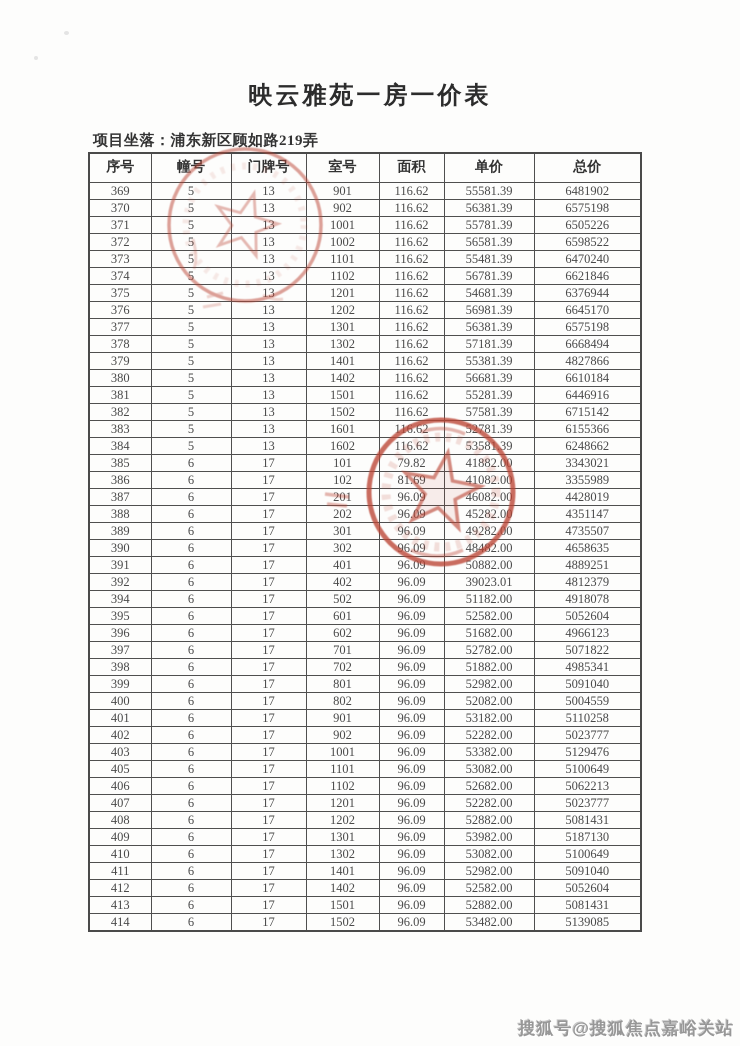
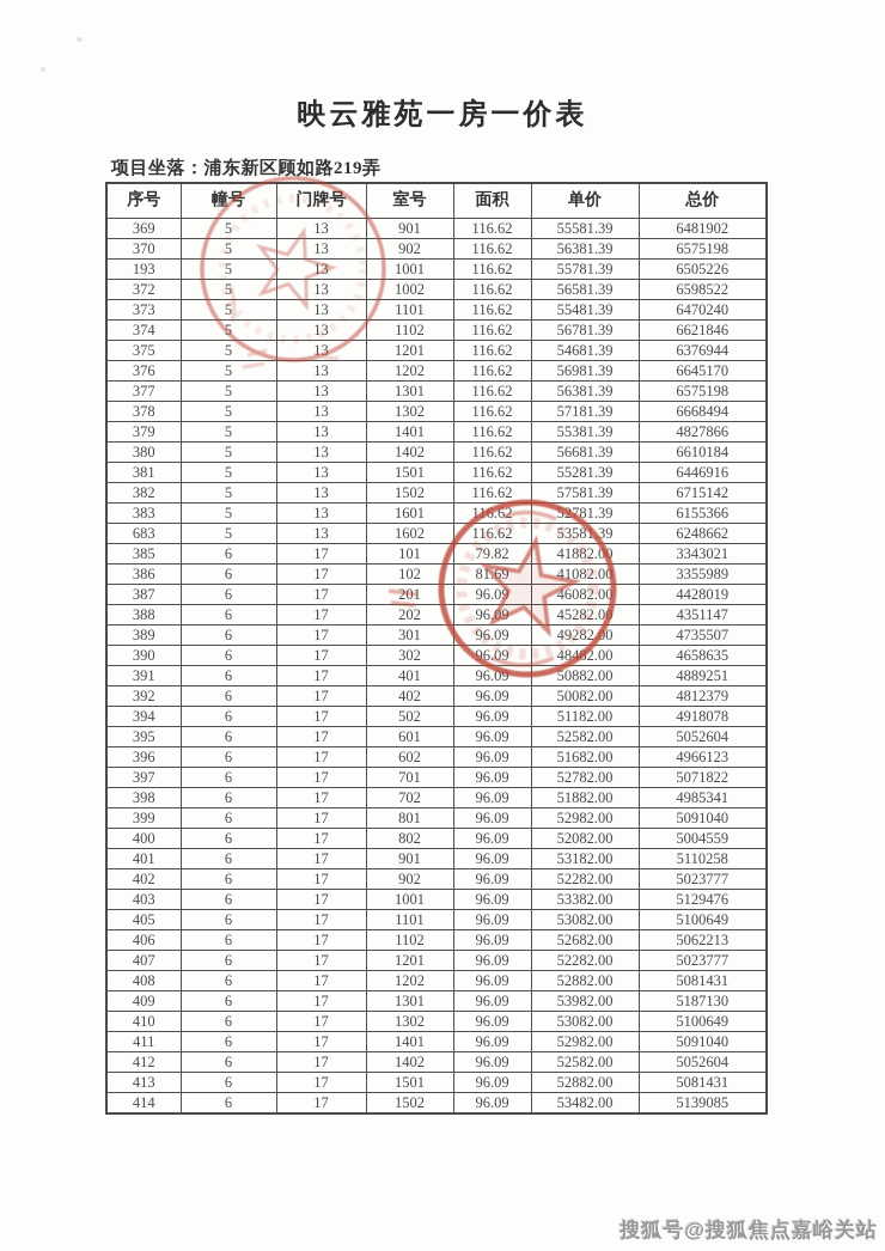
  映云雅苑一房一价表
  项目坐落：浦东新区顾如路219弄
  序号	幢号	门牌号	室号	面积	单价	总价
  369	5	13	901	116.62	55581.39	6481902
  370	5	13	902	116.62	56381.39	6575198
- 371	5	13	1001	116.62	55781.39	6505226
+ 193	5	13	1001	116.62	55781.39	6505226
  372	5	13	1002	116.62	56581.39	6598522
  373	5	13	1101	116.62	55481.39	6470240
  374	5	13	1102	116.62	56781.39	6621846
  375	5	13	1201	116.62	54681.39	6376944
  376	5	13	1202	116.62	56981.39	6645170
  377	5	13	1301	116.62	56381.39	6575198
  378	5	13	1302	116.62	57181.39	6668494
  379	5	13	1401	116.62	55381.39	4827866
  380	5	13	1402	116.62	56681.39	6610184
  381	5	13	1501	116.62	55281.39	6446916
  382	5	13	1502	116.62	57581.39	6715142
  383	5	13	1601	116.62	52781.39	6155366
- 384	5	13	1602	116.62	53581.39	6248662
+ 683	5	13	1602	116.62	53581.39	6248662
  385	6	17	101	79.82	41882.00	3343021
  386	6	17	102	81.69	41082.00	3355989
  387	6	17	201	96.09	46082.00	4428019
  388	6	17	202	96.09	45282.00	4351147
  389	6	17	301	96.09	49282.00	4735507
  390	6	17	302	96.09	48482.00	4658635
  391	6	17	401	96.09	50882.00	4889251
- 392	6	17	402	96.09	39023.01	4812379
+ 392	6	17	402	96.09	50082.00	4812379
  394	6	17	502	96.09	51182.00	4918078
  395	6	17	601	96.09	52582.00	5052604
  396	6	17	602	96.09	51682.00	4966123
  397	6	17	701	96.09	52782.00	5071822
  398	6	17	702	96.09	51882.00	4985341
  399	6	17	801	96.09	52982.00	5091040
  400	6	17	802	96.09	52082.00	5004559
  401	6	17	901	96.09	53182.00	5110258
  402	6	17	902	96.09	52282.00	5023777
  403	6	17	1001	96.09	53382.00	5129476
  405	6	17	1101	96.09	53082.00	5100649
  406	6	17	1102	96.09	52682.00	5062213
  407	6	17	1201	96.09	52282.00	5023777
  408	6	17	1202	96.09	52882.00	5081431
  409	6	17	1301	96.09	53982.00	5187130
  410	6	17	1302	96.09	53082.00	5100649
  411	6	17	1401	96.09	52982.00	5091040
  412	6	17	1402	96.09	52582.00	5052604
  413	6	17	1501	96.09	52882.00	5081431
  414	6	17	1502	96.09	53482.00	5139085
  搜狐号@搜狐焦点嘉峪关站
